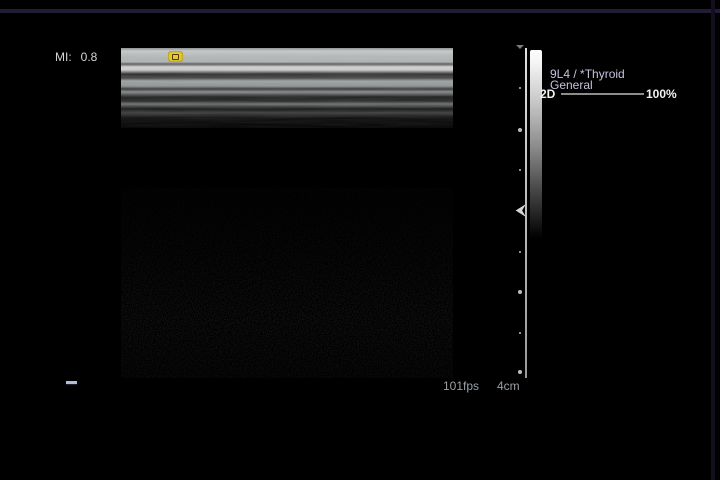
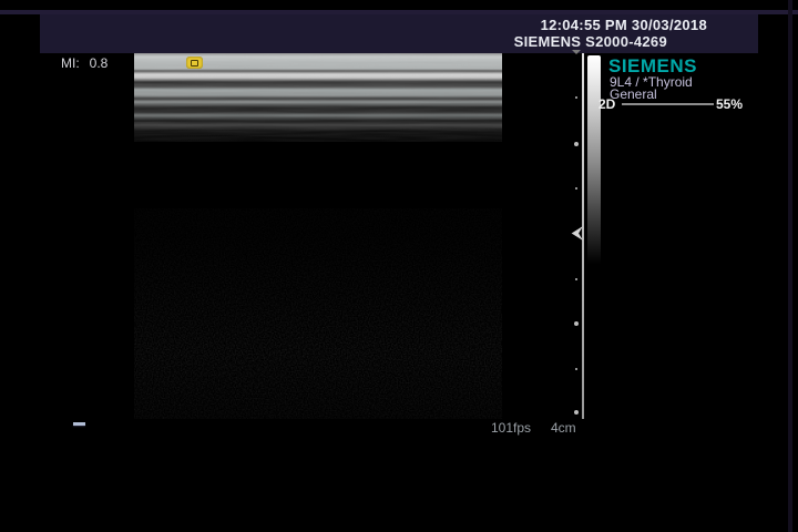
+ 12:04:55 PM 30/03/2018
+ SIEMENS S2000-4269
  MI: 0.8
+ SIEMENS
  9L4 / *Thyroid
  General
  2D
- 100%
+ 55%
  101fps
  4cm
